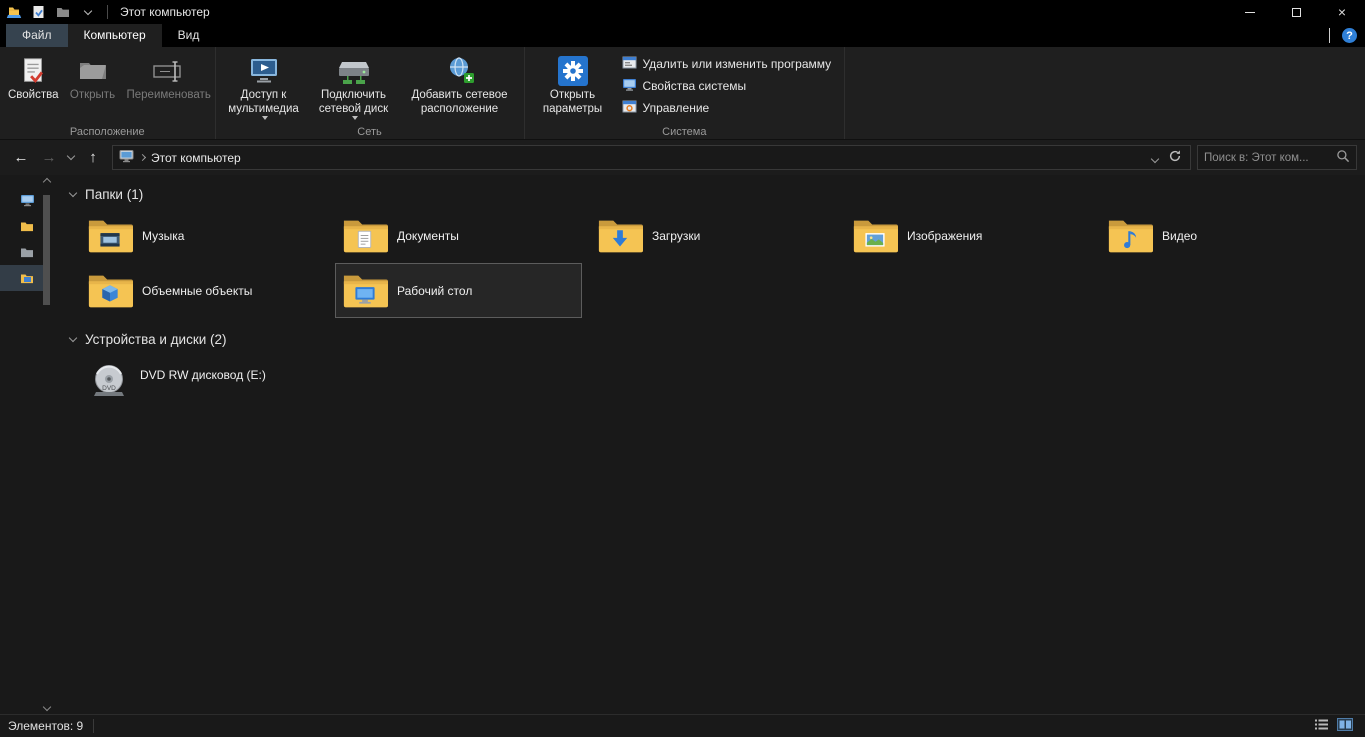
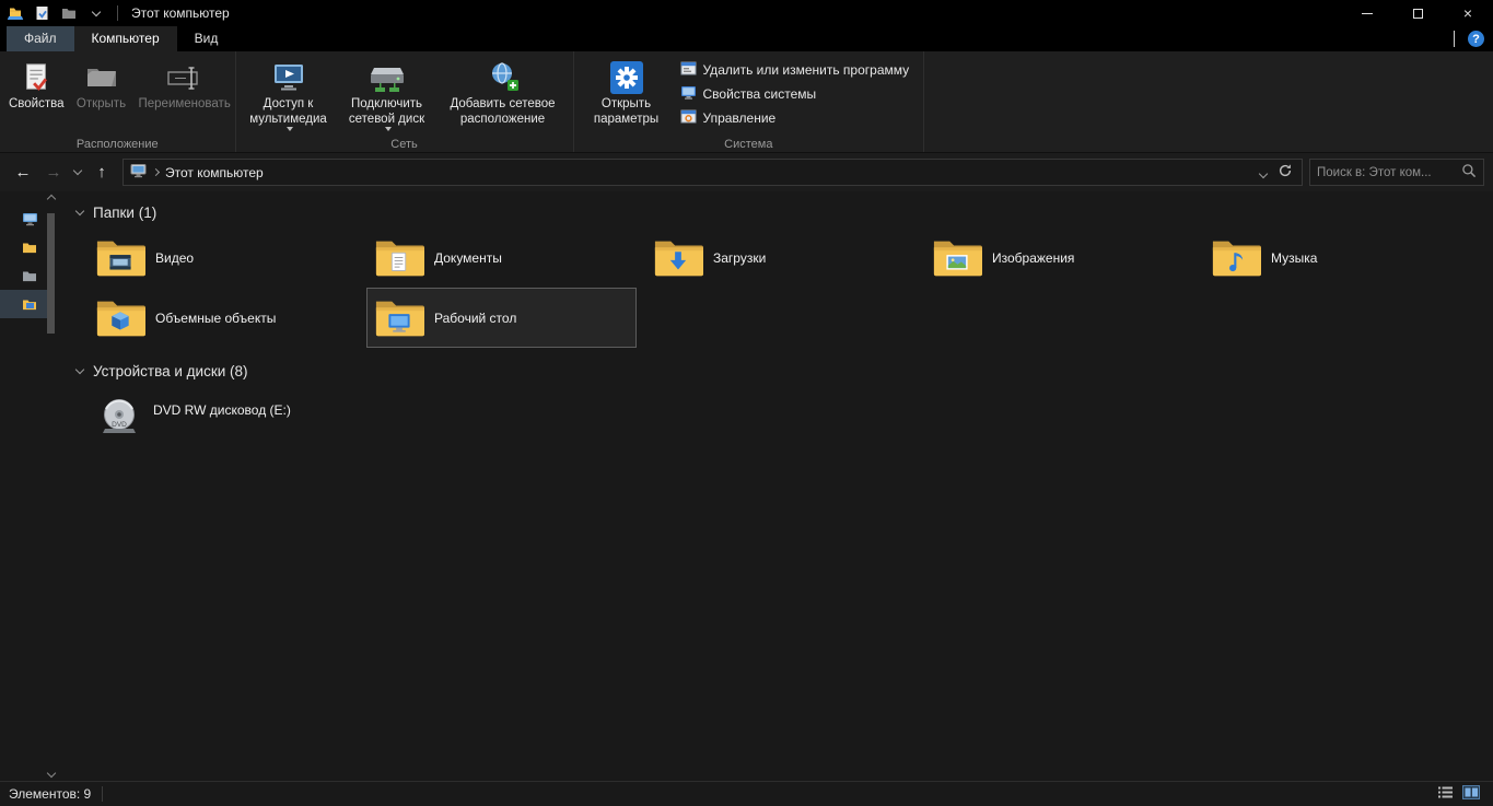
  Этот компьютер
  ×
  Файл
  Компьютер
  Вид
  ?
  Свойства
  Открыть
  Переименовать
  Расположение
  Доступ к мультимедиа
  Подключить сетевой диск
  Добавить сетевое расположение
  Сеть
  Открыть параметры
  Удалить или изменить программу
  Свойства системы
  Управление
  Система
  ←
  →
  ↑
  Этот компьютер
  Поиск в: Этот ком...
  Папки (1)
- Музыка
+ Видео
  Документы
  Загрузки
  Изображения
- Видео
+ Музыка
  Объемные объекты
  Рабочий стол
- Устройства и диски (2)
+ Устройства и диски (8)
  DVD RW дисковод (E:)
  Элементов: 9
